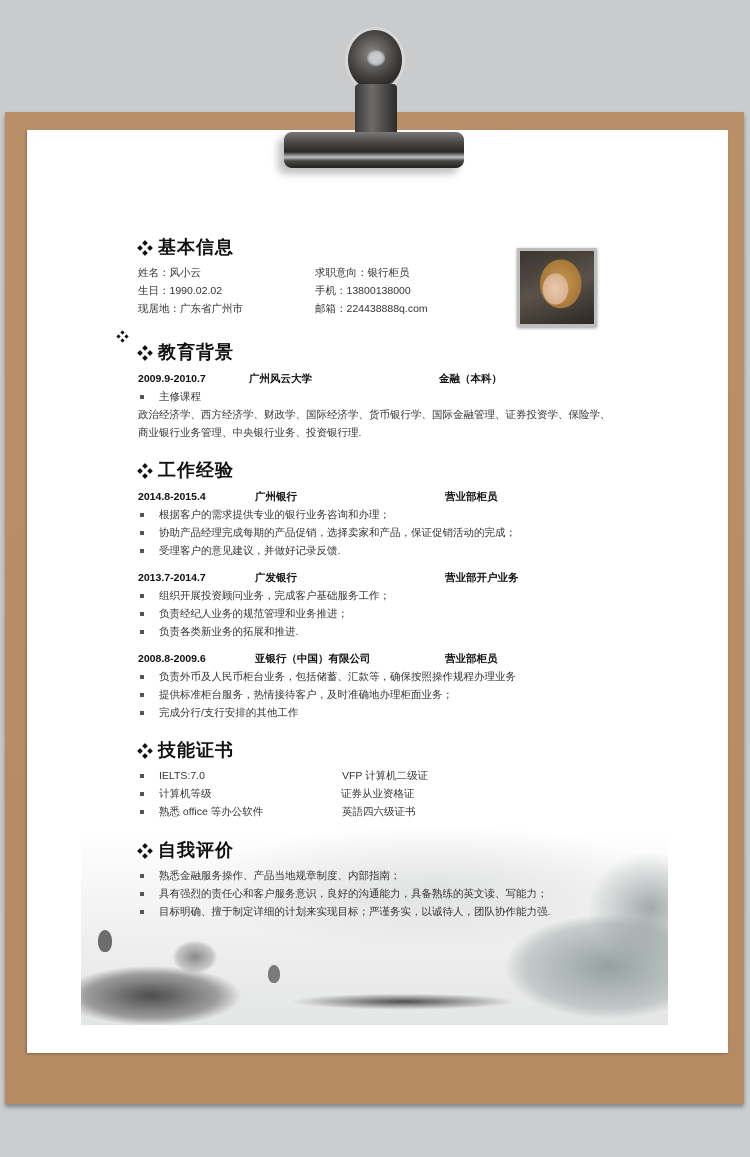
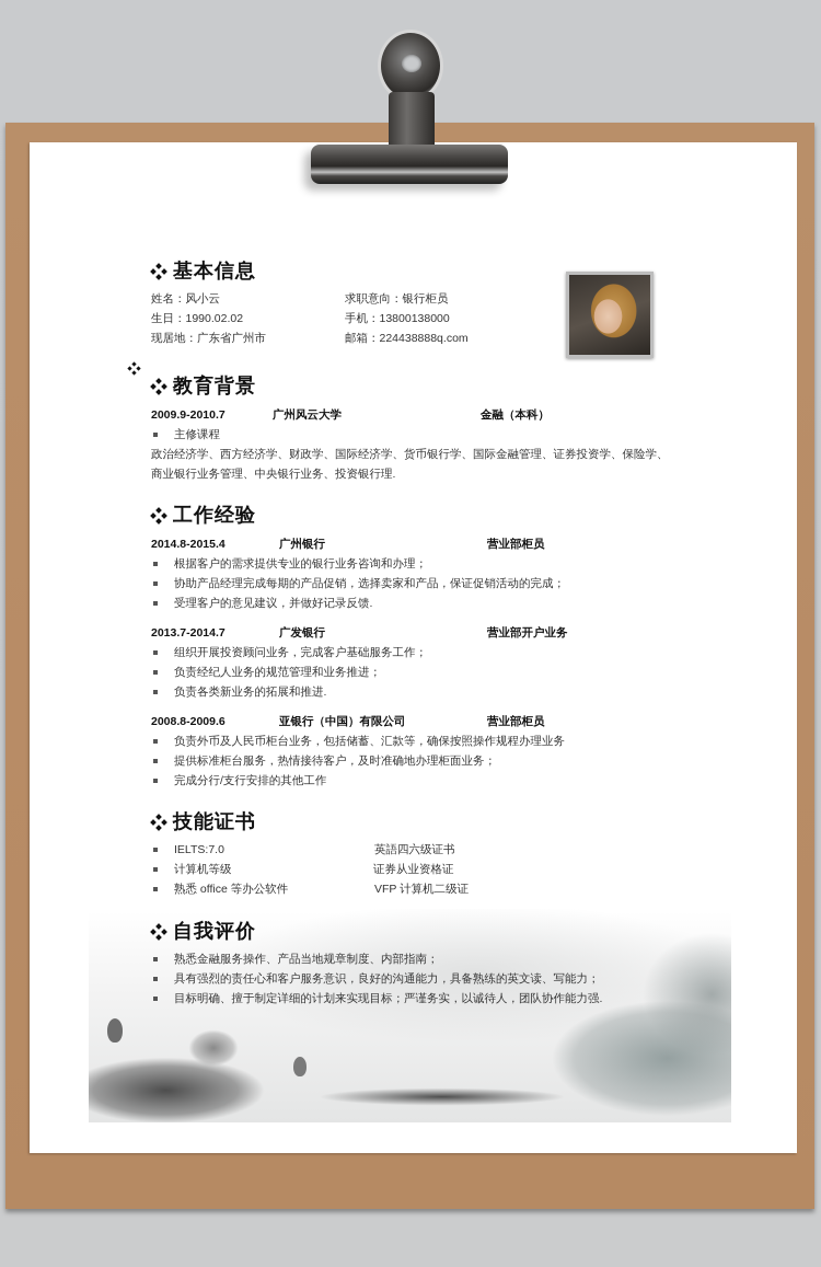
  基本信息
  姓名：风小云
  生日：1990.02.02
  现居地：广东省广州市
  求职意向：银行柜员
  手机：13800138000
  邮箱：224438888q.com
  教育背景
  2009.9-2010.7
  广州风云大学
  金融（本科）
  主修课程
  政治经济学、西方经济学、财政学、国际经济学、货币银行学、国际金融管理、证券投资学、保险学、
  商业银行业务管理、中央银行业务、投资银行理.
  工作经验
  2014.8-2015.4
  广州银行
  营业部柜员
  根据客户的需求提供专业的银行业务咨询和办理；
  协助产品经理完成每期的产品促销，选择卖家和产品，保证促销活动的完成；
  受理客户的意见建议，并做好记录反馈.
  2013.7-2014.7
  广发银行
  营业部开户业务
  组织开展投资顾问业务，完成客户基础服务工作；
  负责经纪人业务的规范管理和业务推进；
  负责各类新业务的拓展和推进.
  2008.8-2009.6
  亚银行（中国）有限公司
  营业部柜员
  负责外币及人民币柜台业务，包括储蓄、汇款等，确保按照操作规程办理业务
  提供标准柜台服务，热情接待客户，及时准确地办理柜面业务；
  完成分行/支行安排的其他工作
  技能证书
  IELTS:7.0
  计算机等级
  熟悉 office 等办公软件
- VFP 计算机二级证
+ 英語四六级证书
  证券从业资格证
- 英語四六级证书
+ VFP 计算机二级证
  自我评价
  熟悉金融服务操作、产品当地规章制度、内部指南；
  具有强烈的责任心和客户服务意识，良好的沟通能力，具备熟练的英文读、写能力；
  目标明确、擅于制定详细的计划来实现目标；严谨务实，以诚待人，团队协作能力强.
